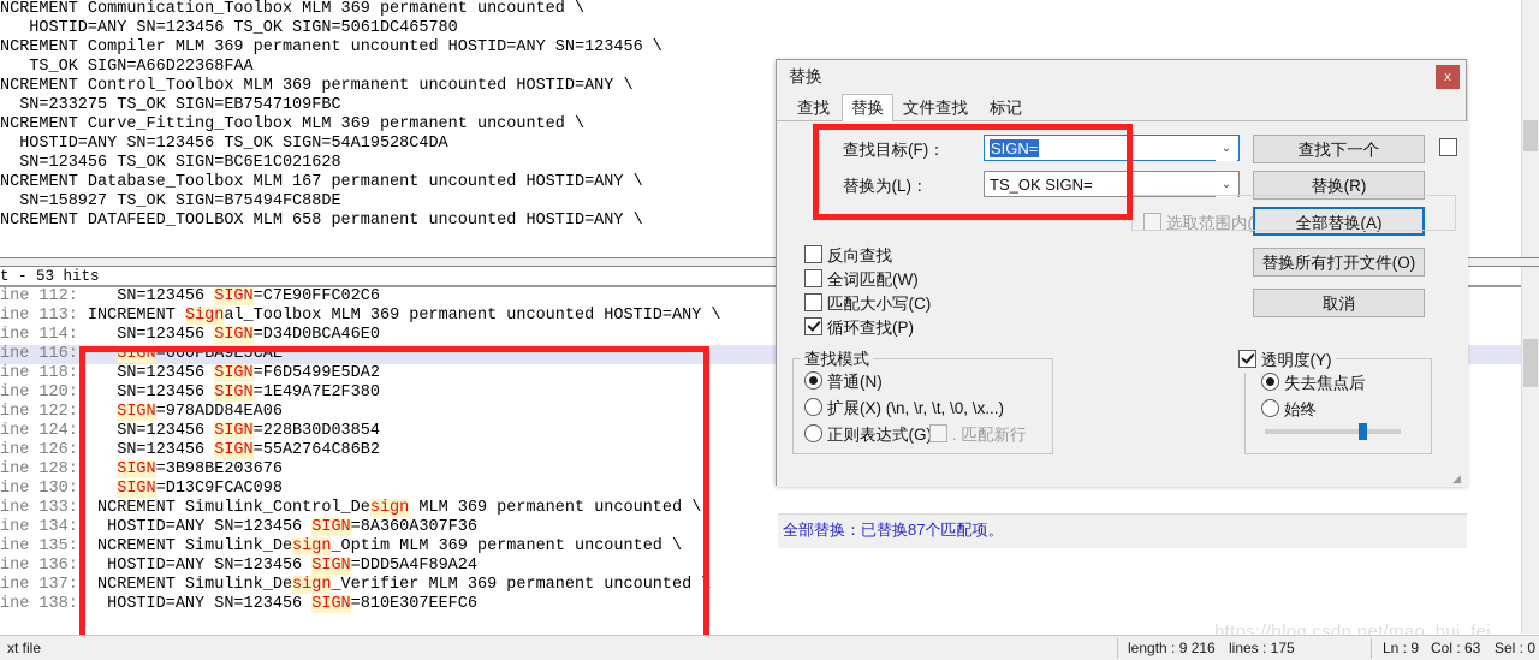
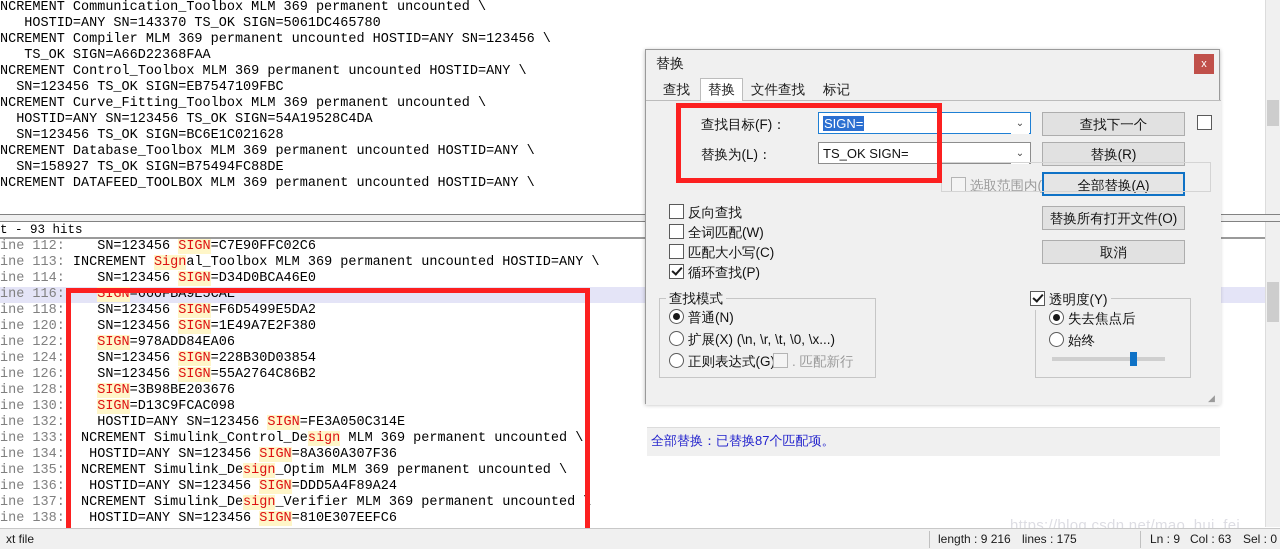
  NCREMENT Communication_Toolbox MLM 369 permanent uncounted \
- HOSTID=ANY SN=123456 TS_OK SIGN=5061DC465780
+ HOSTID=ANY SN=143370 TS_OK SIGN=5061DC465780
  NCREMENT Compiler MLM 369 permanent uncounted HOSTID=ANY SN=123456 \
  TS_OK SIGN=A66D22368FAA
  NCREMENT Control_Toolbox MLM 369 permanent uncounted HOSTID=ANY \
- SN=233275 TS_OK SIGN=EB7547109FBC
+ SN=123456 TS_OK SIGN=EB7547109FBC
  NCREMENT Curve_Fitting_Toolbox MLM 369 permanent uncounted \
  HOSTID=ANY SN=123456 TS_OK SIGN=54A19528C4DA
  SN=123456 TS_OK SIGN=BC6E1C021628
- NCREMENT Database_Toolbox MLM 167 permanent uncounted HOSTID=ANY \
+ NCREMENT Database_Toolbox MLM 369 permanent uncounted HOSTID=ANY \
  SN=158927 TS_OK SIGN=B75494FC88DE
- NCREMENT DATAFEED_TOOLBOX MLM 658 permanent uncounted HOSTID=ANY \
+ NCREMENT DATAFEED_TOOLBOX MLM 369 permanent uncounted HOSTID=ANY \
- t - 53 hits
+ t - 93 hits
  ine 112: SN=123456 SIGN=C7E90FFC02C6
  ine 113: INCREMENT Signal_Toolbox MLM 369 permanent uncounted HOSTID=ANY \
  ine 114: SN=123456 SIGN=D34D0BCA46E0
  ine 116: SIGN=660FBA9E5CAE
  ine 118: SN=123456 SIGN=F6D5499E5DA2
  ine 120: SN=123456 SIGN=1E49A7E2F380
  ine 122: SIGN=978ADD84EA06
  ine 124: SN=123456 SIGN=228B30D03854
  ine 126: SN=123456 SIGN=55A2764C86B2
  ine 128: SIGN=3B98BE203676
  ine 130: SIGN=D13C9FCAC098
+ ine 132: HOSTID=ANY SN=123456 SIGN=FE3A050C314E
  ine 133: NCREMENT Simulink_Control_Design MLM 369 permanent uncounted \
  ine 134: HOSTID=ANY SN=123456 SIGN=8A360A307F36
  ine 135: NCREMENT Simulink_Design_Optim MLM 369 permanent uncounted \
  ine 136: HOSTID=ANY SN=123456 SIGN=DDD5A4F89A24
  ine 137: NCREMENT Simulink_Design_Verifier MLM 369 permanent uncounted \
  ine 138: HOSTID=ANY SN=123456 SIGN=810E307EEFC6
  https://blog.csdn.net/mao_hui_fei
  xt file
  length : 9 216
  lines : 175
  Ln : 9
  Col : 63
  Sel : 0
  替换
  x
  查找
  替换
  文件查找
  标记
  查找目标(F)：
  SIGN=
  ⌄
  替换为(L)：
  TS_OK SIGN=
  ⌄
  选取范围内(
  查找下一个
  替换(R)
  全部替换(A)
  替换所有打开文件(O)
  取消
  反向查找
  全词匹配(W)
  匹配大小写(C)
  循环查找(P)
  查找模式
  普通(N)
  扩展(X) (\n, \r, \t, \0, \x...)
  正则表达式(G
  . 匹配新行
  透明度(Y)
  失去焦点后
  始终
  全部替换：已替换87个匹配项。
  ◢
